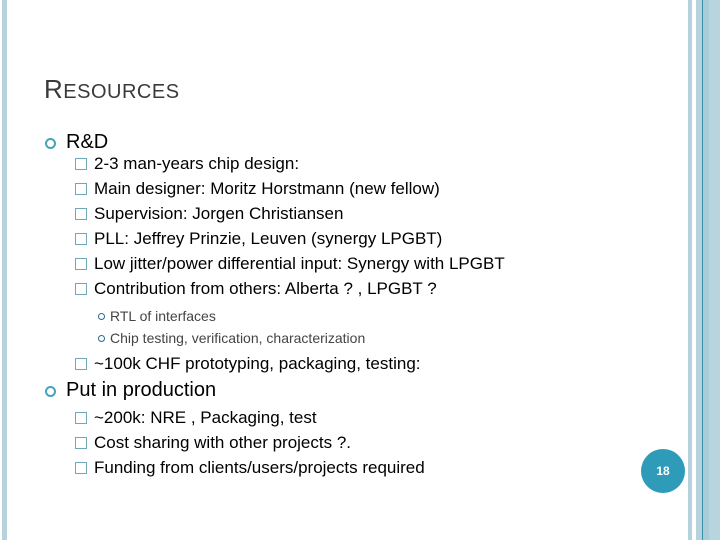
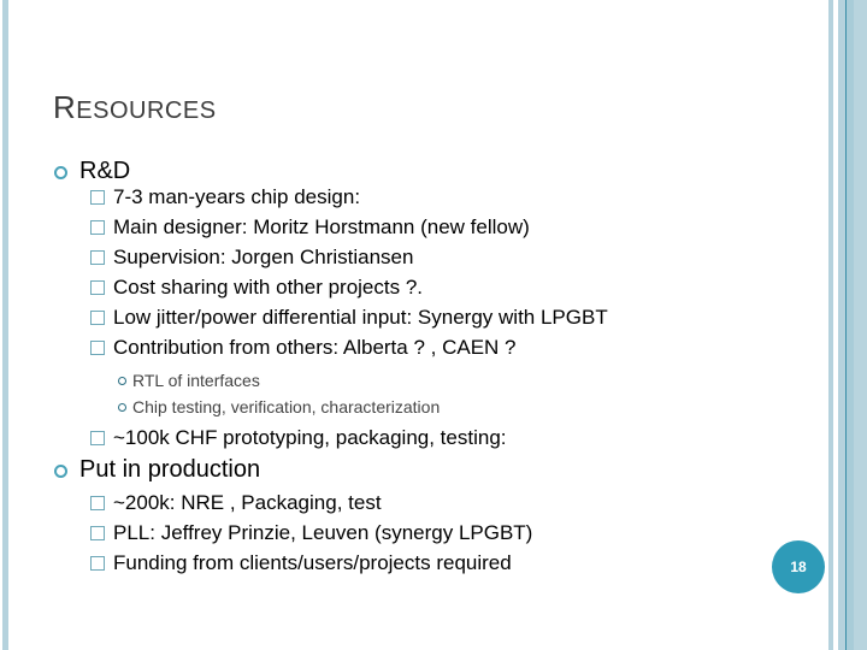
  RESOURCES
  R&D
- 2-3 man-years chip design:
+ 7-3 man-years chip design:
  Main designer: Moritz Horstmann (new fellow)
  Supervision: Jorgen Christiansen
- PLL: Jeffrey Prinzie, Leuven (synergy LPGBT)
+ Cost sharing with other projects ?.
  Low jitter/power differential input: Synergy with LPGBT
- Contribution from others: Alberta ? , LPGBT ?
+ Contribution from others: Alberta ? , CAEN ?
  RTL of interfaces
  Chip testing, verification, characterization
  ~100k CHF prototyping, packaging, testing:
  Put in production
  ~200k: NRE , Packaging, test
- Cost sharing with other projects ?.
+ PLL: Jeffrey Prinzie, Leuven (synergy LPGBT)
  Funding from clients/users/projects required
  18
